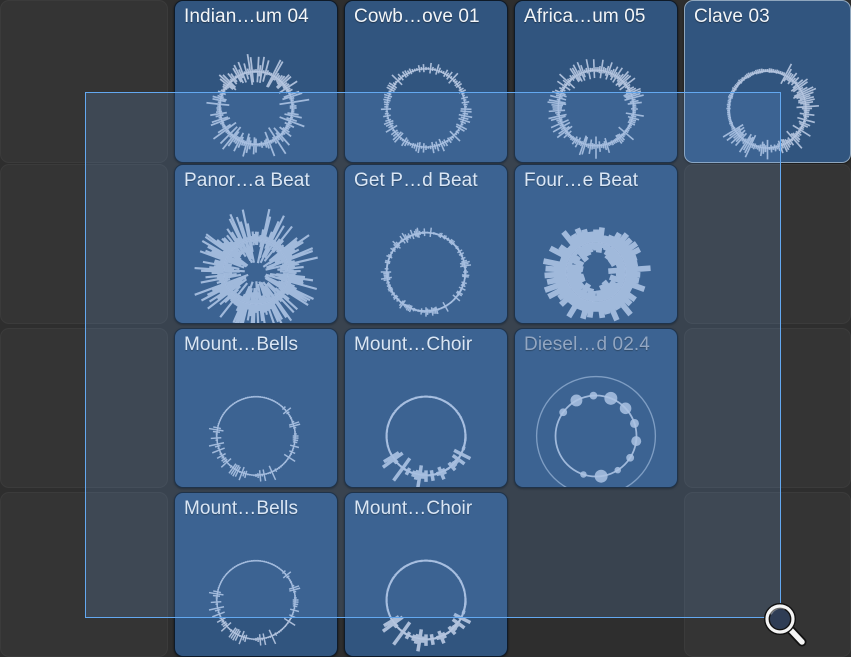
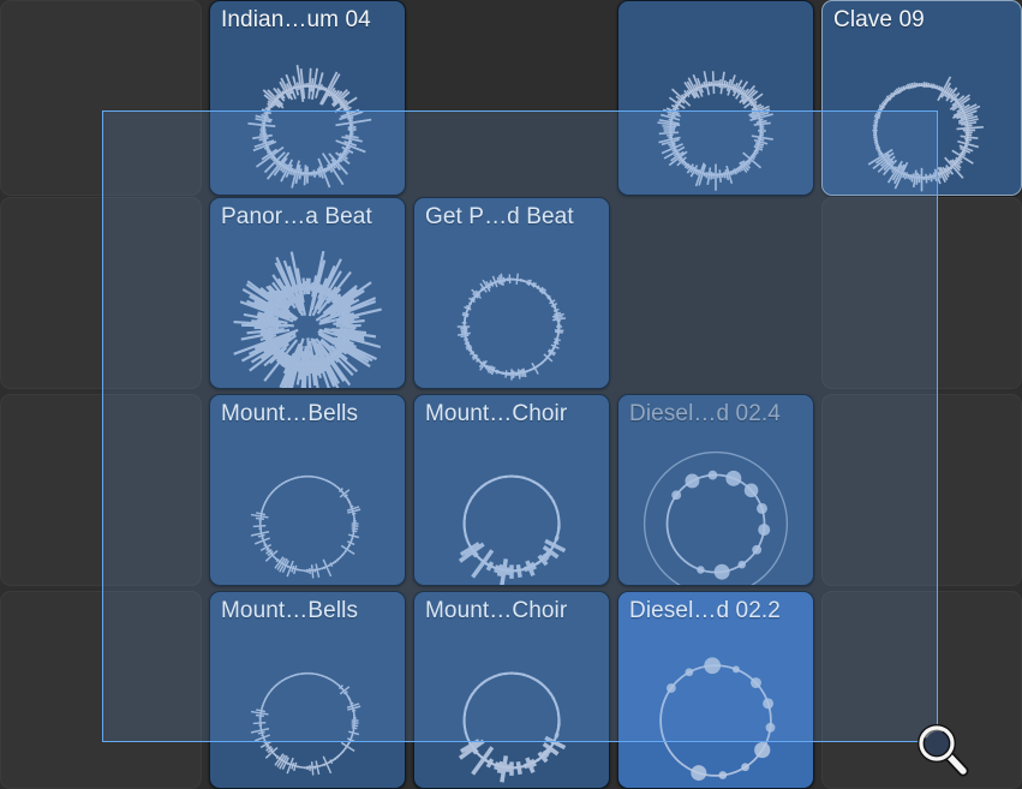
  Indian…um 04
- Cowb…ove 01
- Africa…um 05
- Clave 03
+ Clave 09
  Panor…a Beat
  Get P…d Beat
- Four…e Beat
  Mount…Bells
  Mount…Choir
  Diesel…d 02.4
  Mount…Bells
  Mount…Choir
+ Diesel…d 02.2
